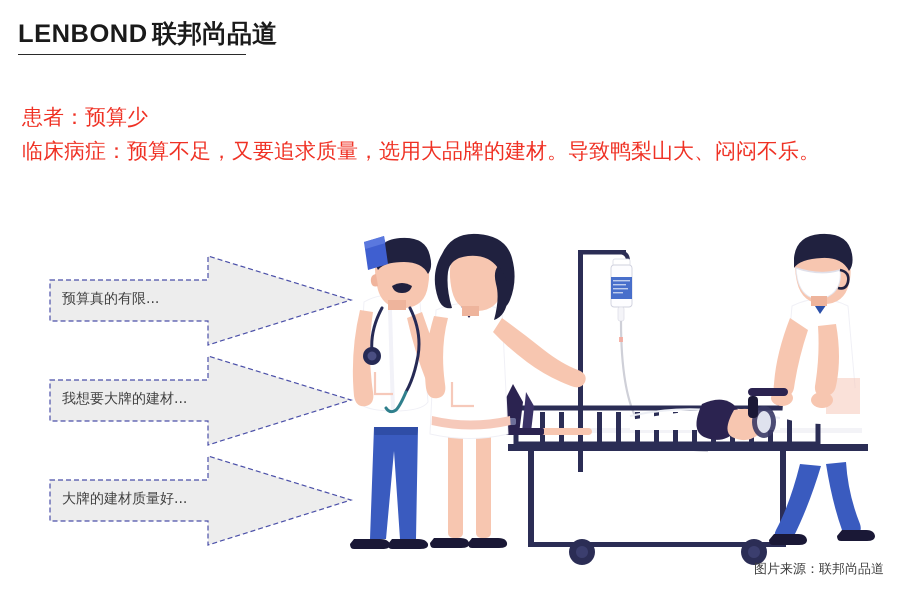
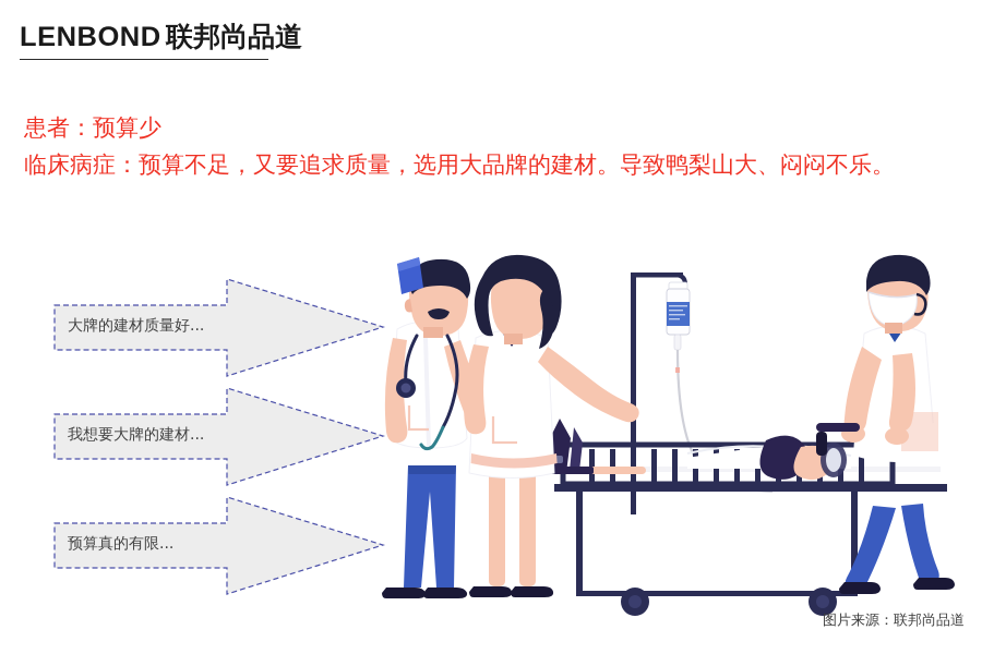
  LENBOND
  联邦尚品道
  患者：预算少
  临床病症：预算不足，又要追求质量，选用大品牌的建材。导致鸭梨山大、闷闷不乐。
- 预算真的有限...
+ 大牌的建材质量好...
  我想要大牌的建材...
- 大牌的建材质量好...
+ 预算真的有限...
  图片来源：联邦尚品道
